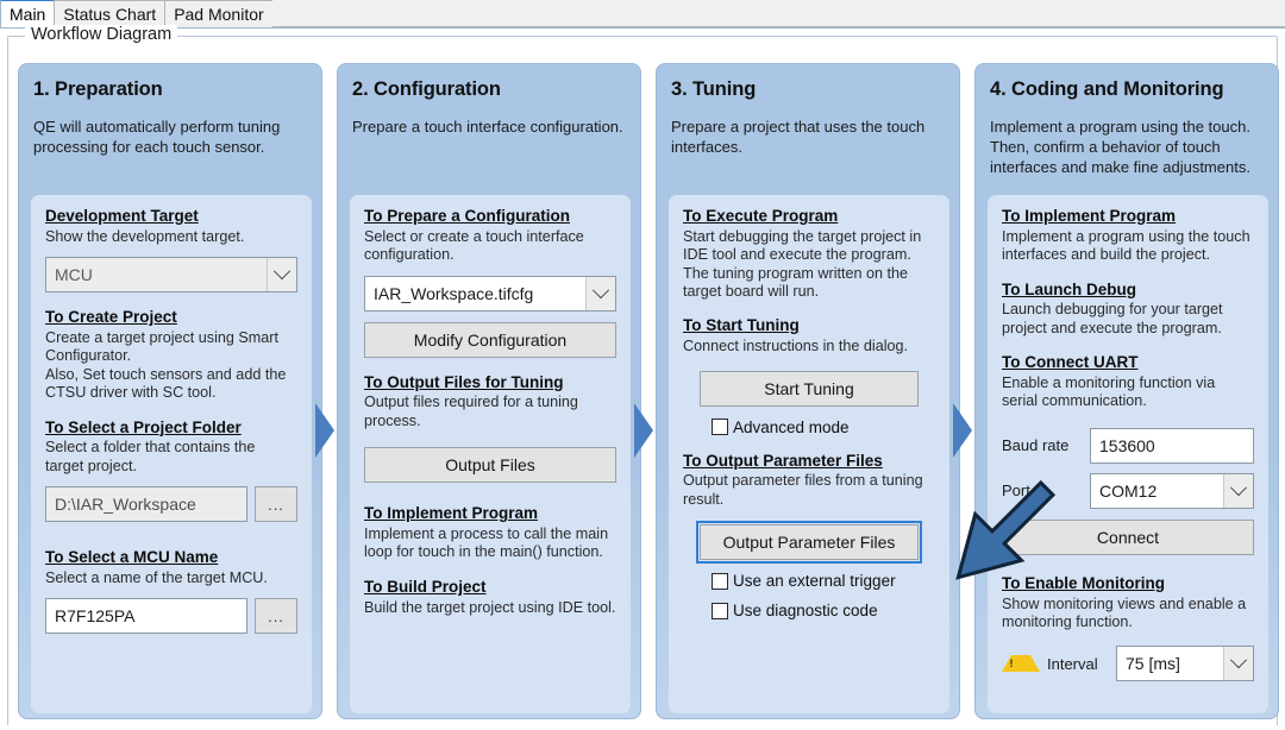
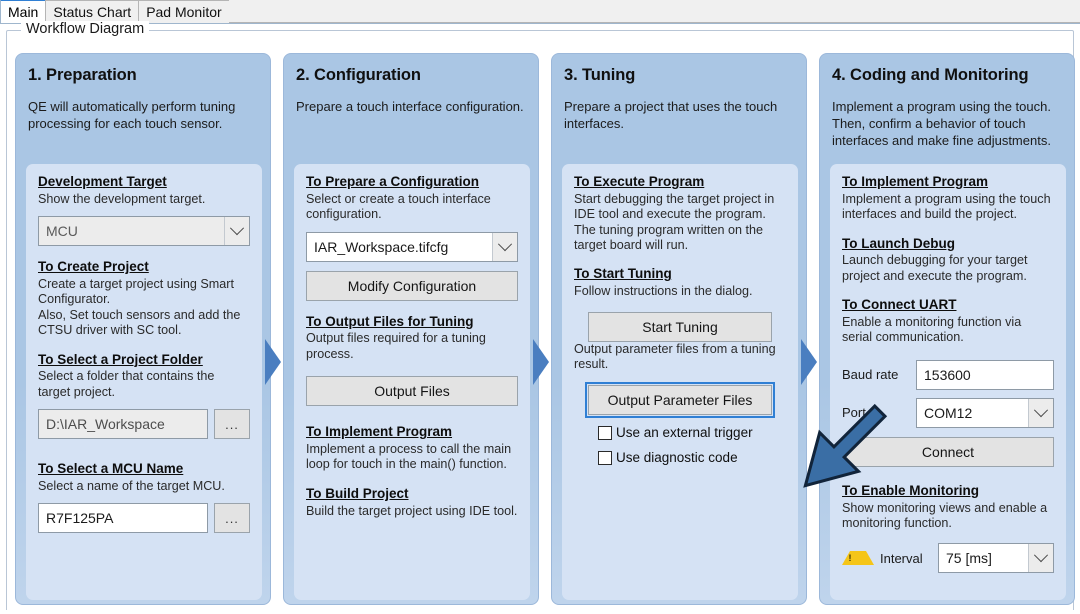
  Main
  Status Chart
  Pad Monitor
  Workflow Diagram
  1. Preparation
  QE will automatically perform tuning processing for each touch sensor.
  Development Target
  Show the development target.
  MCU
  To Create Project
  Create a target project using Smart Configurator.
  Also, Set touch sensors and add the CTSU driver with SC tool.
  To Select a Project Folder
  Select a folder that contains the target project.
  D:\IAR_Workspace
  ...
  To Select a MCU Name
  Select a name of the target MCU.
  R7F125PA
  ...
  2. Configuration
  Prepare a touch interface configuration.
  To Prepare a Configuration
  Select or create a touch interface configuration.
  IAR_Workspace.tifcfg
  Modify Configuration
  To Output Files for Tuning
  Output files required for a tuning process.
  Output Files
  To Implement Program
  Implement a process to call the main loop for touch in the main() function.
  To Build Project
  Build the target project using IDE tool.
  3. Tuning
  Prepare a project that uses the touch interfaces.
  To Execute Program
  Start debugging the target project in IDE tool and execute the program. The tuning program written on the target board will run.
  To Start Tuning
- Connect instructions in the dialog.
+ Follow instructions in the dialog.
  Start Tuning
- Advanced mode
- To Output Parameter Files
  Output parameter files from a tuning result.
  Output Parameter Files
  Use an external trigger
  Use diagnostic code
  4. Coding and Monitoring
  Implement a program using the touch. Then, confirm a behavior of touch interfaces and make fine adjustments.
  To Implement Program
  Implement a program using the touch interfaces and build the project.
  To Launch Debug
  Launch debugging for your target project and execute the program.
  To Connect UART
  Enable a monitoring function via serial communication.
  Baud rate
  153600
  Port
  COM12
  Connect
  To Enable Monitoring
  Show monitoring views and enable a monitoring function.
  Interval
  75 [ms]
